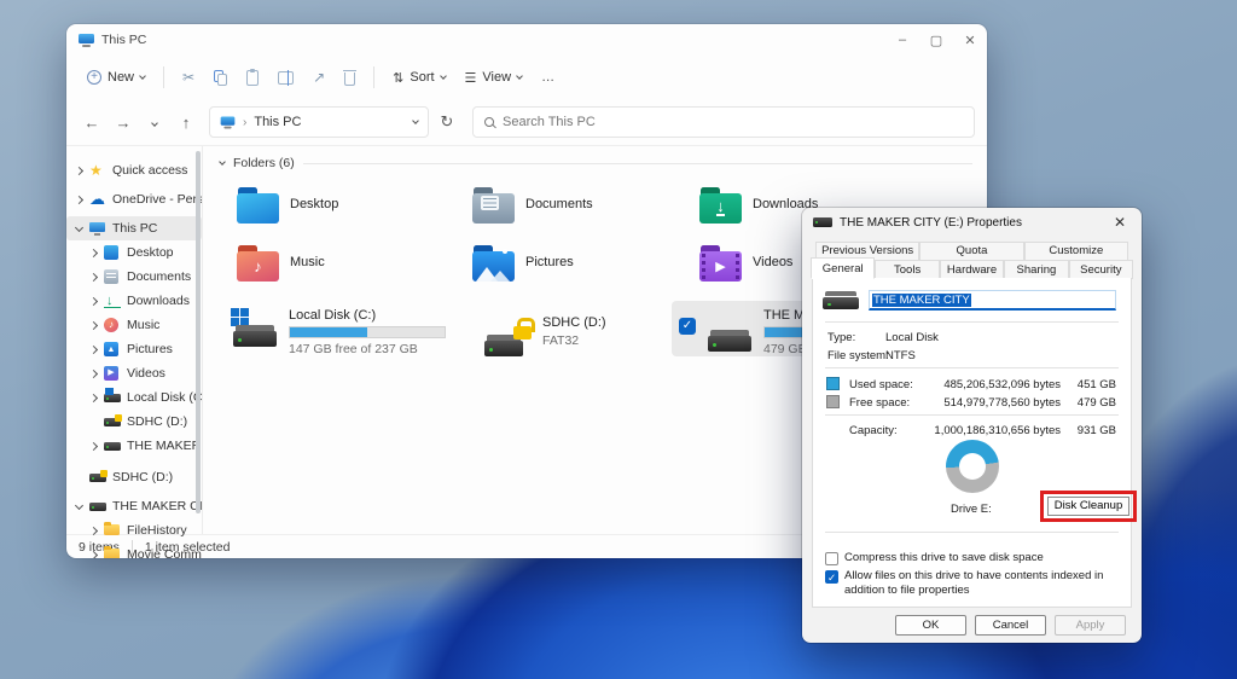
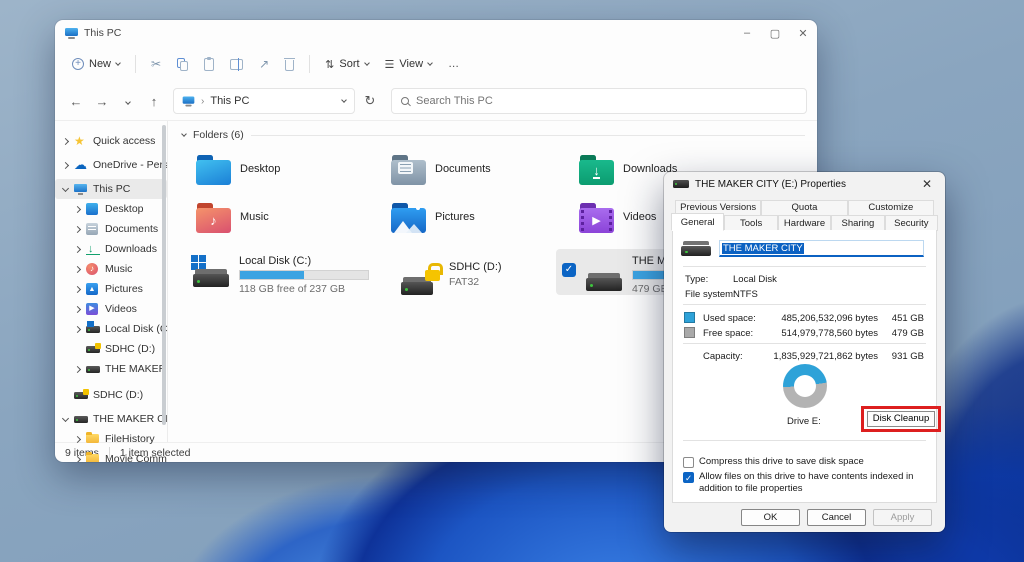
  This PC
  –
  ▢
  ✕
  +
  New
  ✂
  ↗
  ⇅
  Sort
  ☰
  View
  …
  ←
  →
  ↑
  ›
  This PC
  ↻
  Search This PC
  ★
  Quick access
  ☁
  OneDrive - Pe
  This PC
  Desktop
  Documents
  ↓
  Downloads
  ♪
  Music
  Pictures
  Videos
  Local Disk (
  SDHC (D:)
  SDHC (D:)
  THE MAKER CI
  FileHistory
  Movie Comm
  Folders (6)
  Desktop
  Documents
  ↓
  Downloads
  ♪
  Music
  Pictures
  ▶
  Videos
  Local Disk (C:)
- 147 GB free of 237 GB
+ 118 GB free of 237 GB
  SDHC (D:)
  FAT32
  ✓
  9 ites
  1 item selected
  THE MAKER CITY (E:) Properties
  ✕
  Previous Versions
  Quota
  Customize
  General
  Tools
  Hardware
  Sharing
  Security
  THE MAKER CITY
  Type:
  Local Disk
  File system:
  NTFS
  Used space:
  485,206,532,096 bytes
  451 GB
  Free space:
  514,979,778,560 bytes
  479 GB
  Capacity:
- 1,000,186,310,656 bytes
+ 1,835,929,721,862 bytes
  931 GB
  Drive E:
  Disk Cleanup
  Compress this drive to save disk space
  ✓
  Allow files on this drive to have contents indexed in addition to file properties
  OK
  Cancel
  Apply
